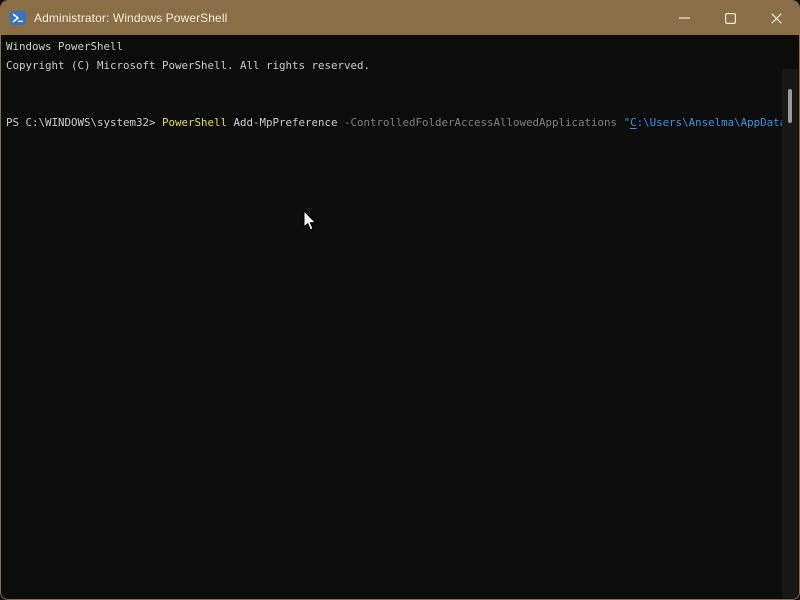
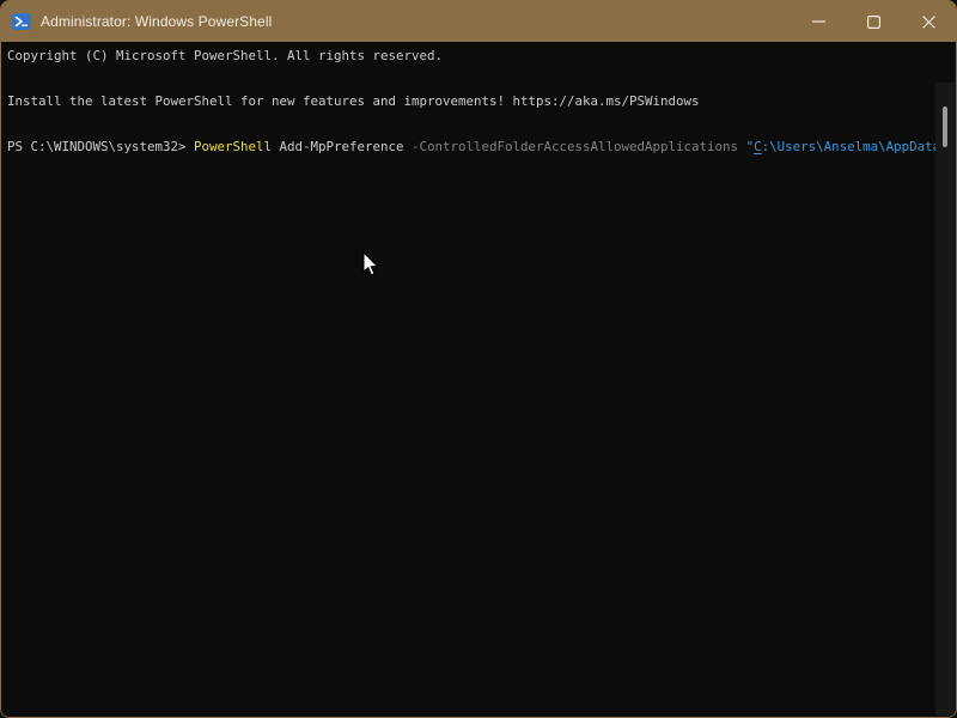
  Administrator: Windows PowerShell
- Windows PowerShell
  Copyright (C) Microsoft PowerShell. All rights reserved.
+ Install the latest PowerShell for new features and improvements! https://aka.ms/PSWindows
  PS C:\WINDOWS\system32> PowerShell Add-MpPreference -ControlledFolderAccessAllowedApplications "C:\Users\Anselma\AppDat
